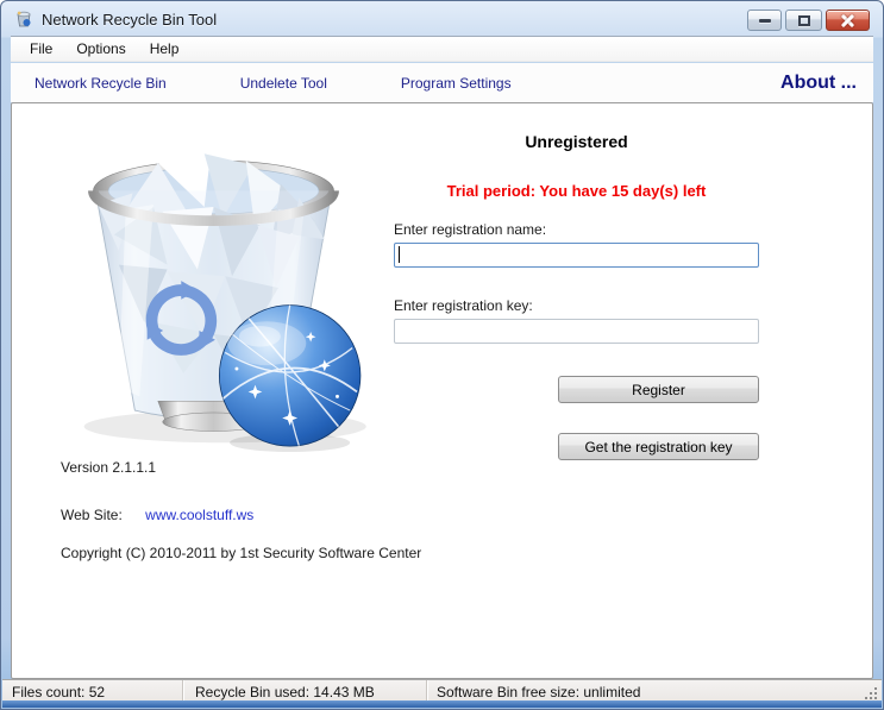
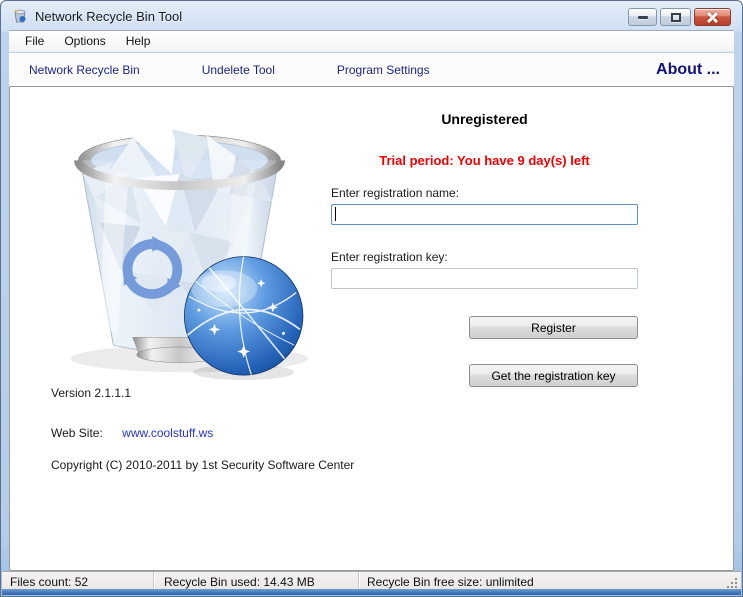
  Network Recycle Bin Tool
  File
  Options
  Help
  Network Recycle Bin
  Undelete Tool
  Program Settings
  About ...
  Unregistered
- Trial period: You have 15 day(s) left
+ Trial period: You have 9 day(s) left
  Enter registration name:
  Enter registration key:
  Register
  Get the registration key
  Version 2.1.1.1
  Web Site: www.coolstuff.ws
  Copyright (C) 2010-2011 by 1st Security Software Center
  Files count: 52
  Recycle Bin used: 14.43 MB
- Software Bin free size: unlimited
+ Recycle Bin free size: unlimited
